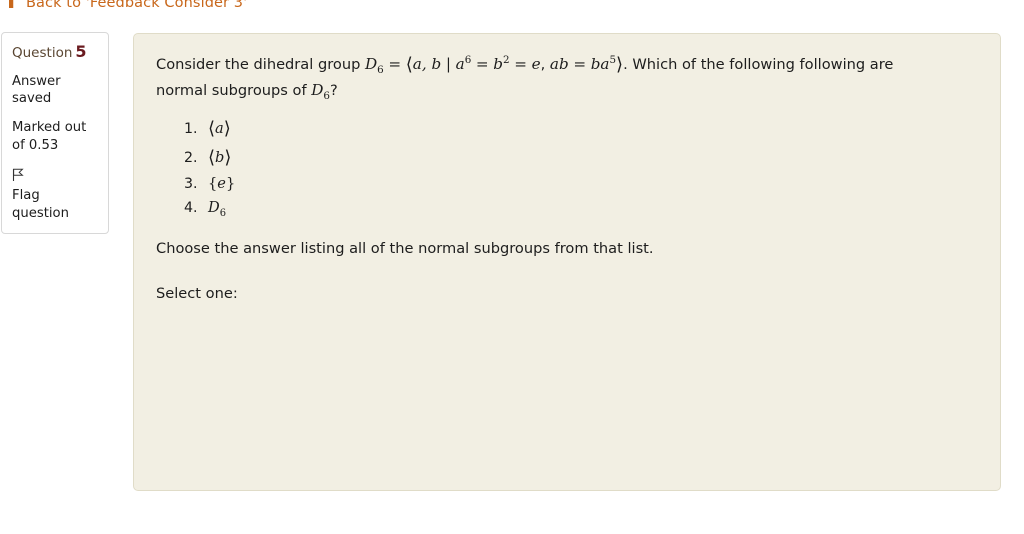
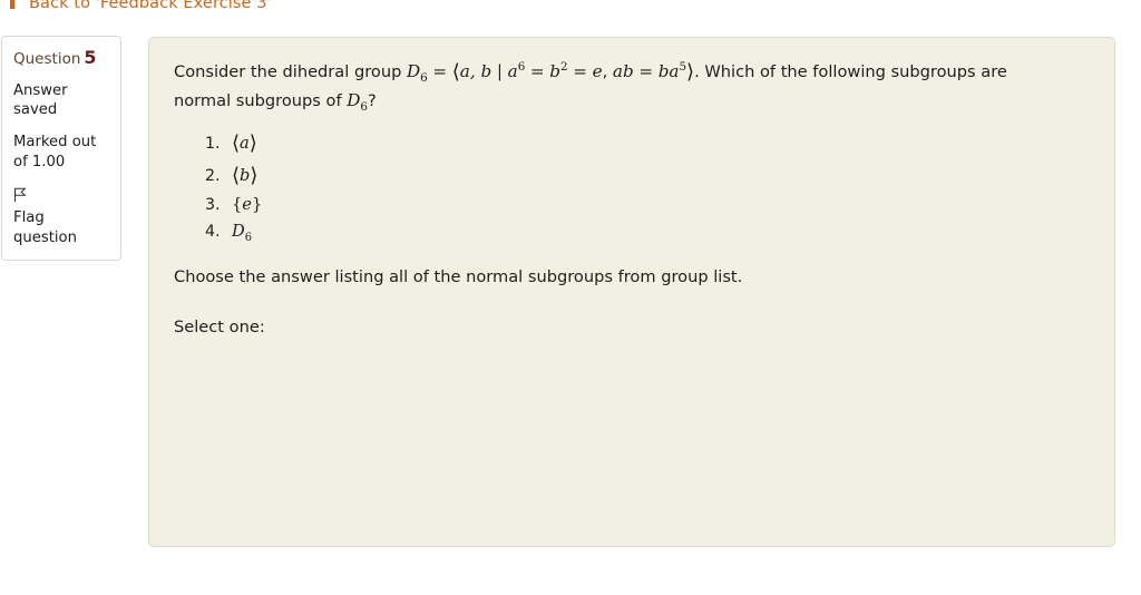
  ⬆
- Back to 'Feedback Consider 3'
+ Back to 'Feedback Exercise 3'
  Question 5
  Answer saved
- Marked out of 0.53
+ Marked out of 1.00
  Flag question
- Consider the dihedral group D6 = ⟨a, b | a6 = b2 = e, ab = ba5⟩. Which of the following following are normal subgroups of D6?
+ Consider the dihedral group D6 = ⟨a, b | a6 = b2 = e, ab = ba5⟩. Which of the following subgroups are normal subgroups of D6?
  ⟨a⟩
  ⟨b⟩
  {e}
  D6
- Choose the answer listing all of the normal subgroups from that list.
+ Choose the answer listing all of the normal subgroups from group list.
  Select one:
